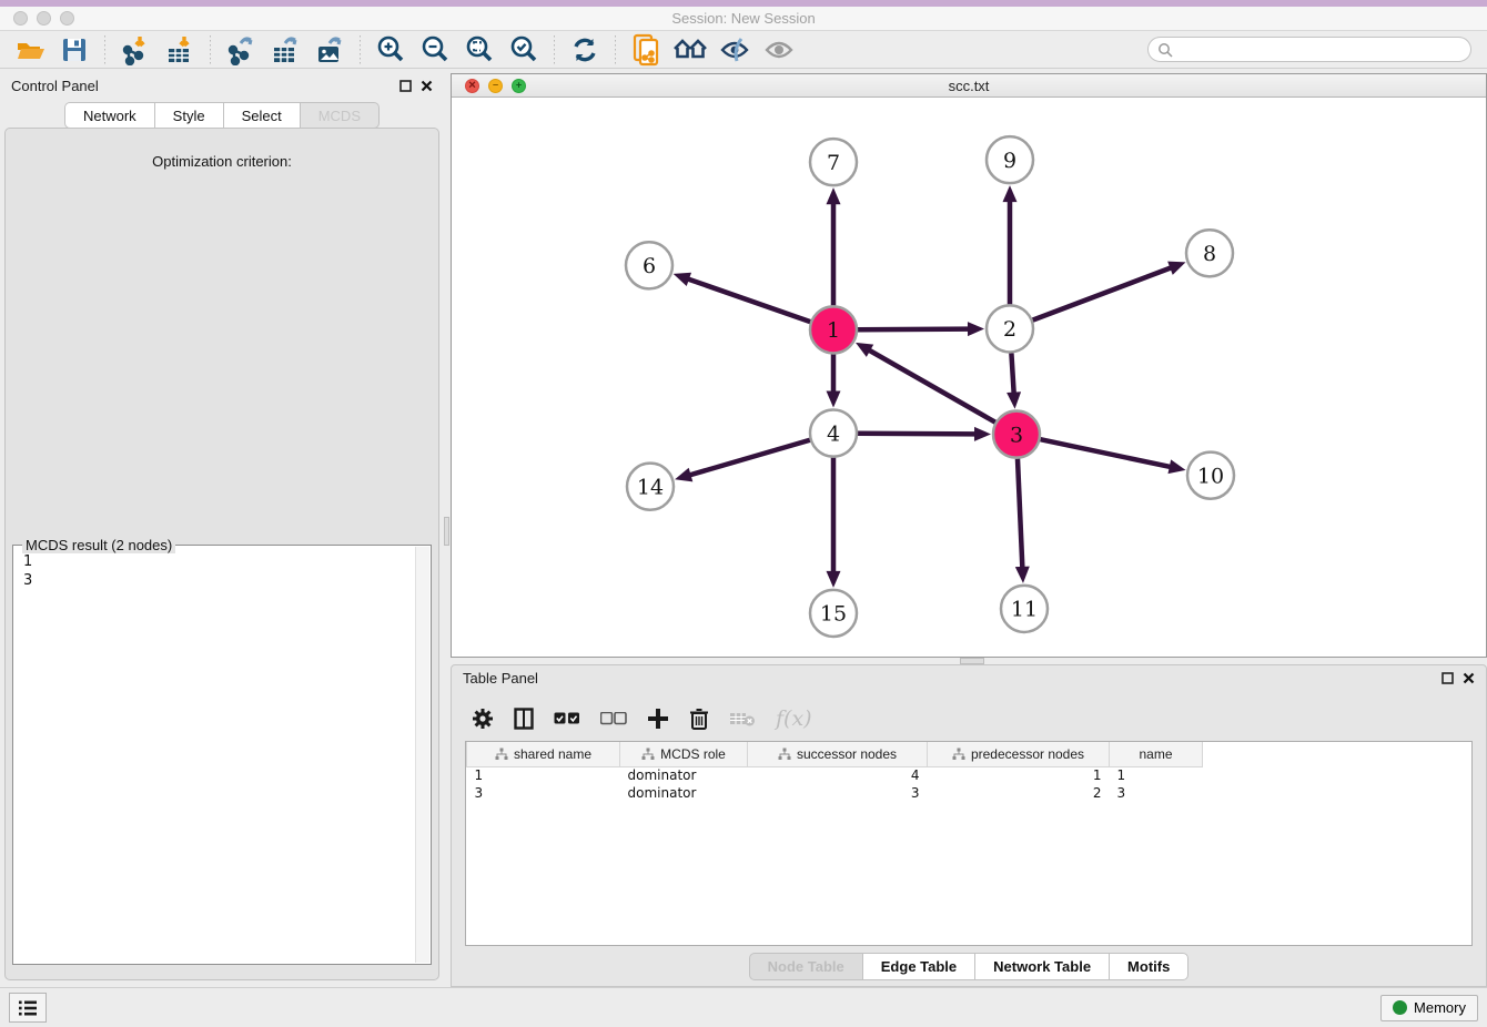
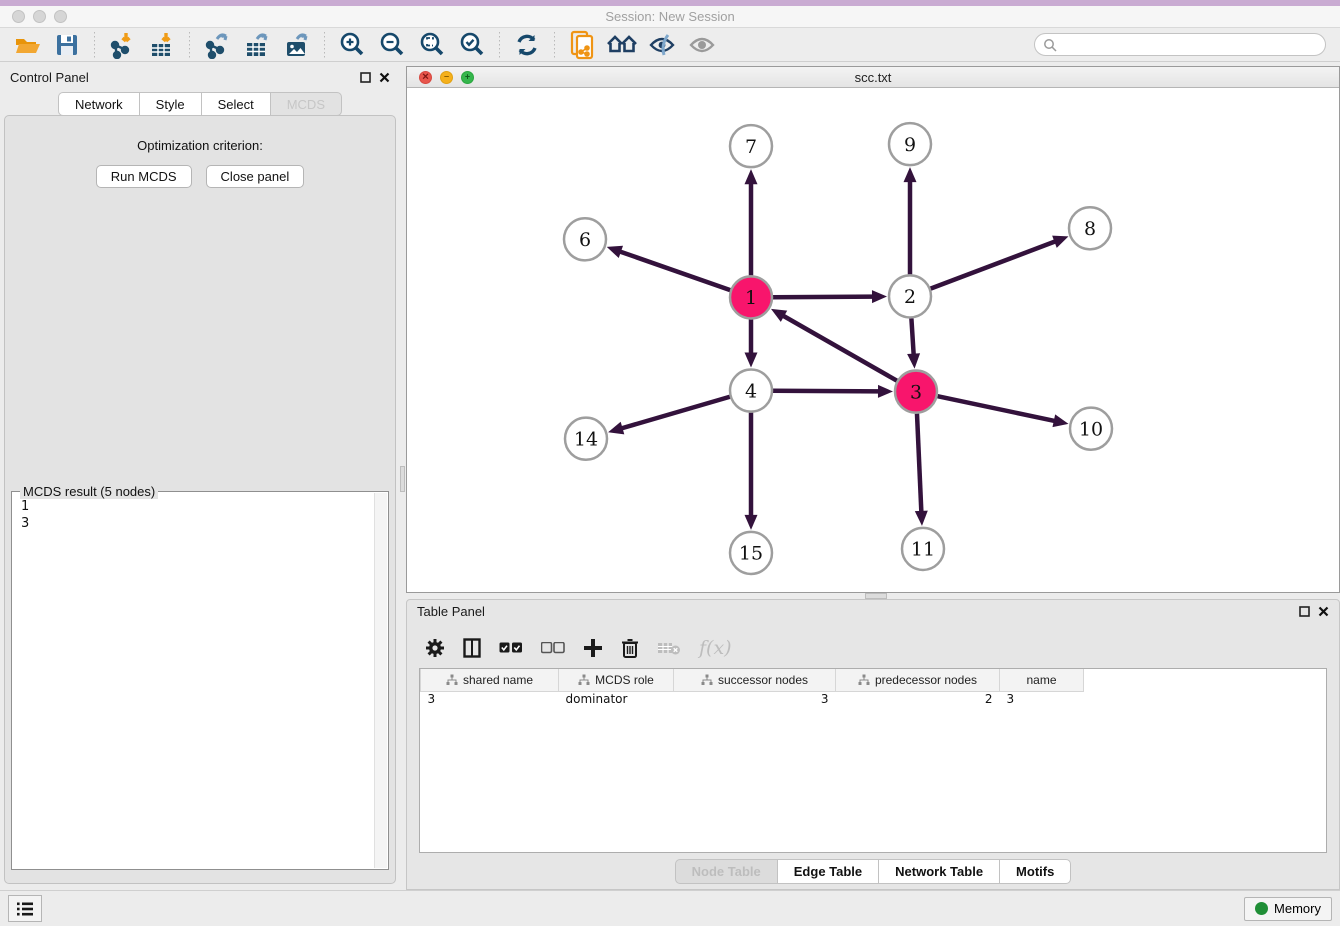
  Session: New Session
  Control Panel
  Network
  Style
  Select
  MCDS
  Optimization criterion:
+ Run MCDS
+ Close panel
- MCDS result (2 nodes)
+ MCDS result (5 nodes)
  1
  3
  ✕
  −
  +
  scc.txt
  7
  9
  6
  8
  1
  2
  4
  3
  14
  10
  15
  11
  Table Panel
  f(x)
  shared name	MCDS role	successor nodes	predecessor nodes	name
- 1	dominator	4	1	1
  3	dominator	3	2	3
  Node Table
  Edge Table
  Network Table
  Motifs
  Memory
